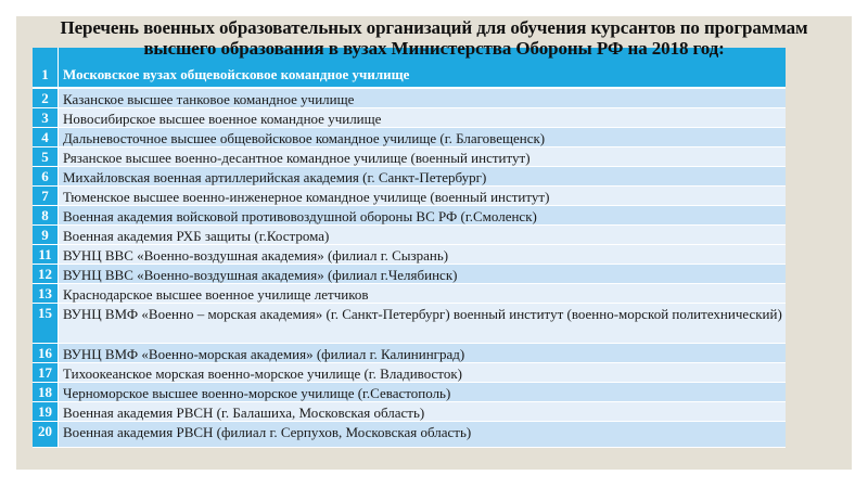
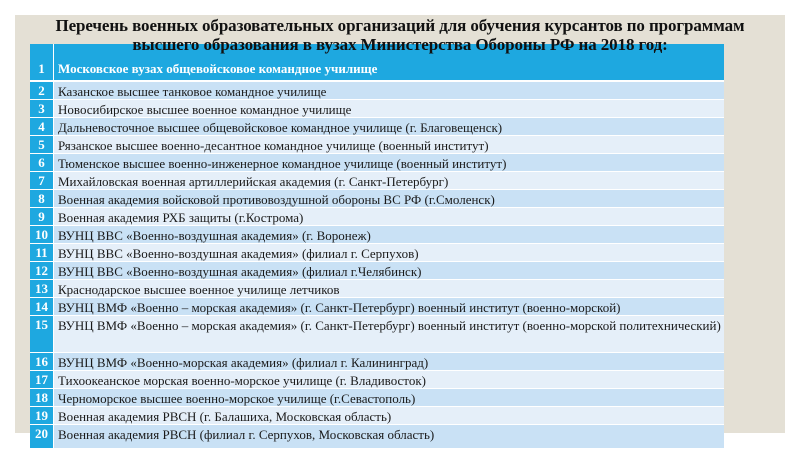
  Перечень военных образовательных организаций для обучения курсантов по программам
  высшего образования в вузах Министерства Обороны РФ на 2018 год:
  1
  Московское вузах общевойсковое командное училище
  2
  Казанское высшее танковое командное училище
  3
  Новосибирское высшее военное командное училище
  4
  Дальневосточное высшее общевойсковое командное училище (г. Благовещенск)
  5
  Рязанское высшее военно-десантное командное училище (военный институт)
  6
- Михайловская военная артиллерийская академия (г. Санкт-Петербург)
+ Тюменское высшее военно-инженерное командное училище (военный институт)
  7
- Тюменское высшее военно-инженерное командное училище (военный институт)
+ Михайловская военная артиллерийская академия (г. Санкт-Петербург)
  8
  Военная академия войсковой противовоздушной обороны ВС РФ (г.Смоленск)
  9
  Военная академия РХБ защиты (г.Кострома)
+ 10
+ ВУНЦ ВВС «Военно-воздушная академия» (г. Воронеж)
  11
- ВУНЦ ВВС «Военно-воздушная академия» (филиал г. Сызрань)
+ ВУНЦ ВВС «Военно-воздушная академия» (филиал г. Серпухов)
  12
  ВУНЦ ВВС «Военно-воздушная академия» (филиал г.Челябинск)
  13
  Краснодарское высшее военное училище летчиков
+ 14
+ ВУНЦ ВМФ «Военно – морская академия» (г. Санкт-Петербург) военный институт (военно-морской)
  15
  ВУНЦ ВМФ «Военно – морская академия» (г. Санкт-Петербург) военный институт (военно-морской политехнический)
  16
  ВУНЦ ВМФ «Военно-морская академия» (филиал г. Калининград)
  17
  Тихоокеанское морская военно-морское училище (г. Владивосток)
  18
  Черноморское высшее военно-морское училище (г.Севастополь)
  19
  Военная академия РВСН (г. Балашиха, Московская область)
  20
  Военная академия РВСН (филиал г. Серпухов, Московская область)
